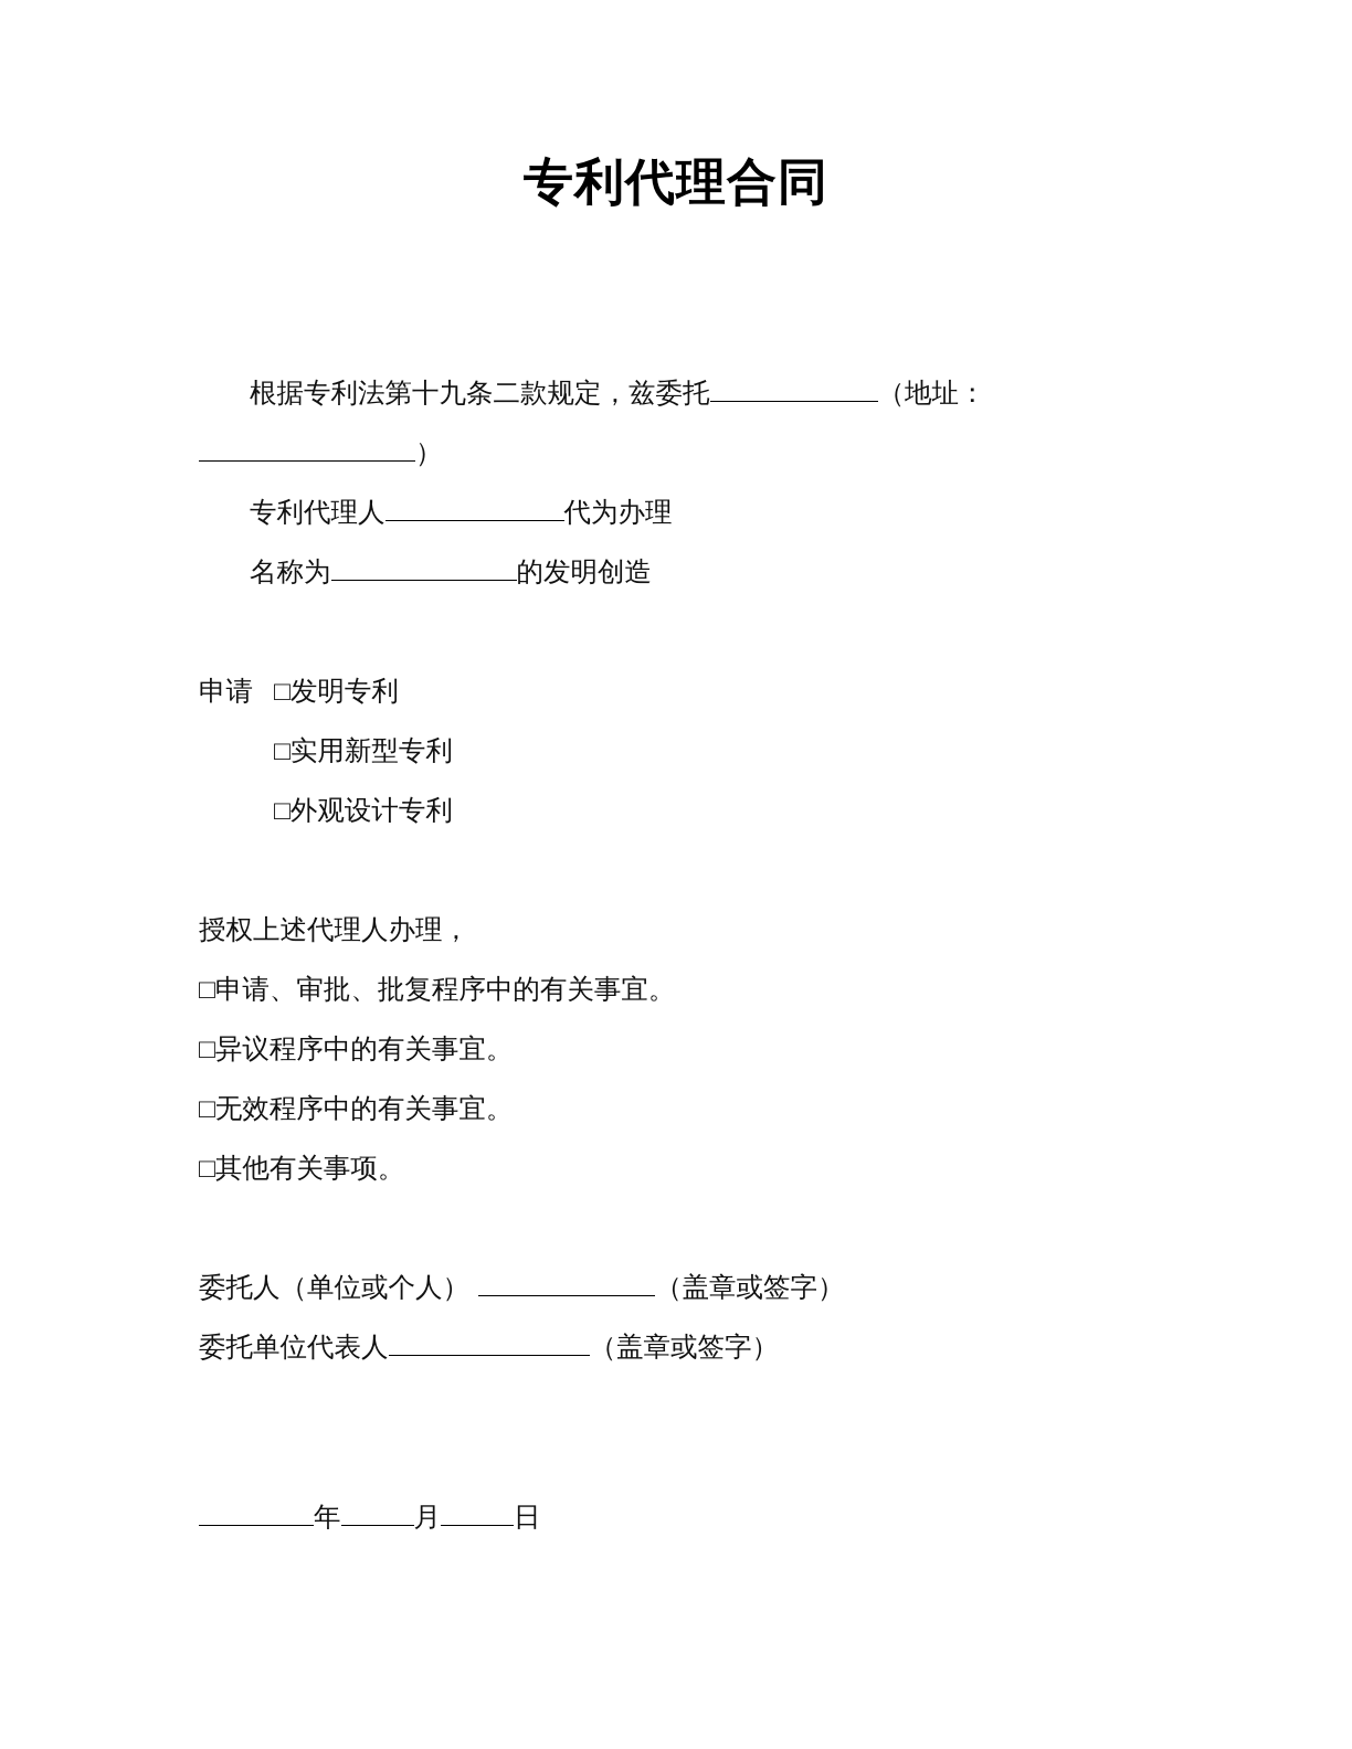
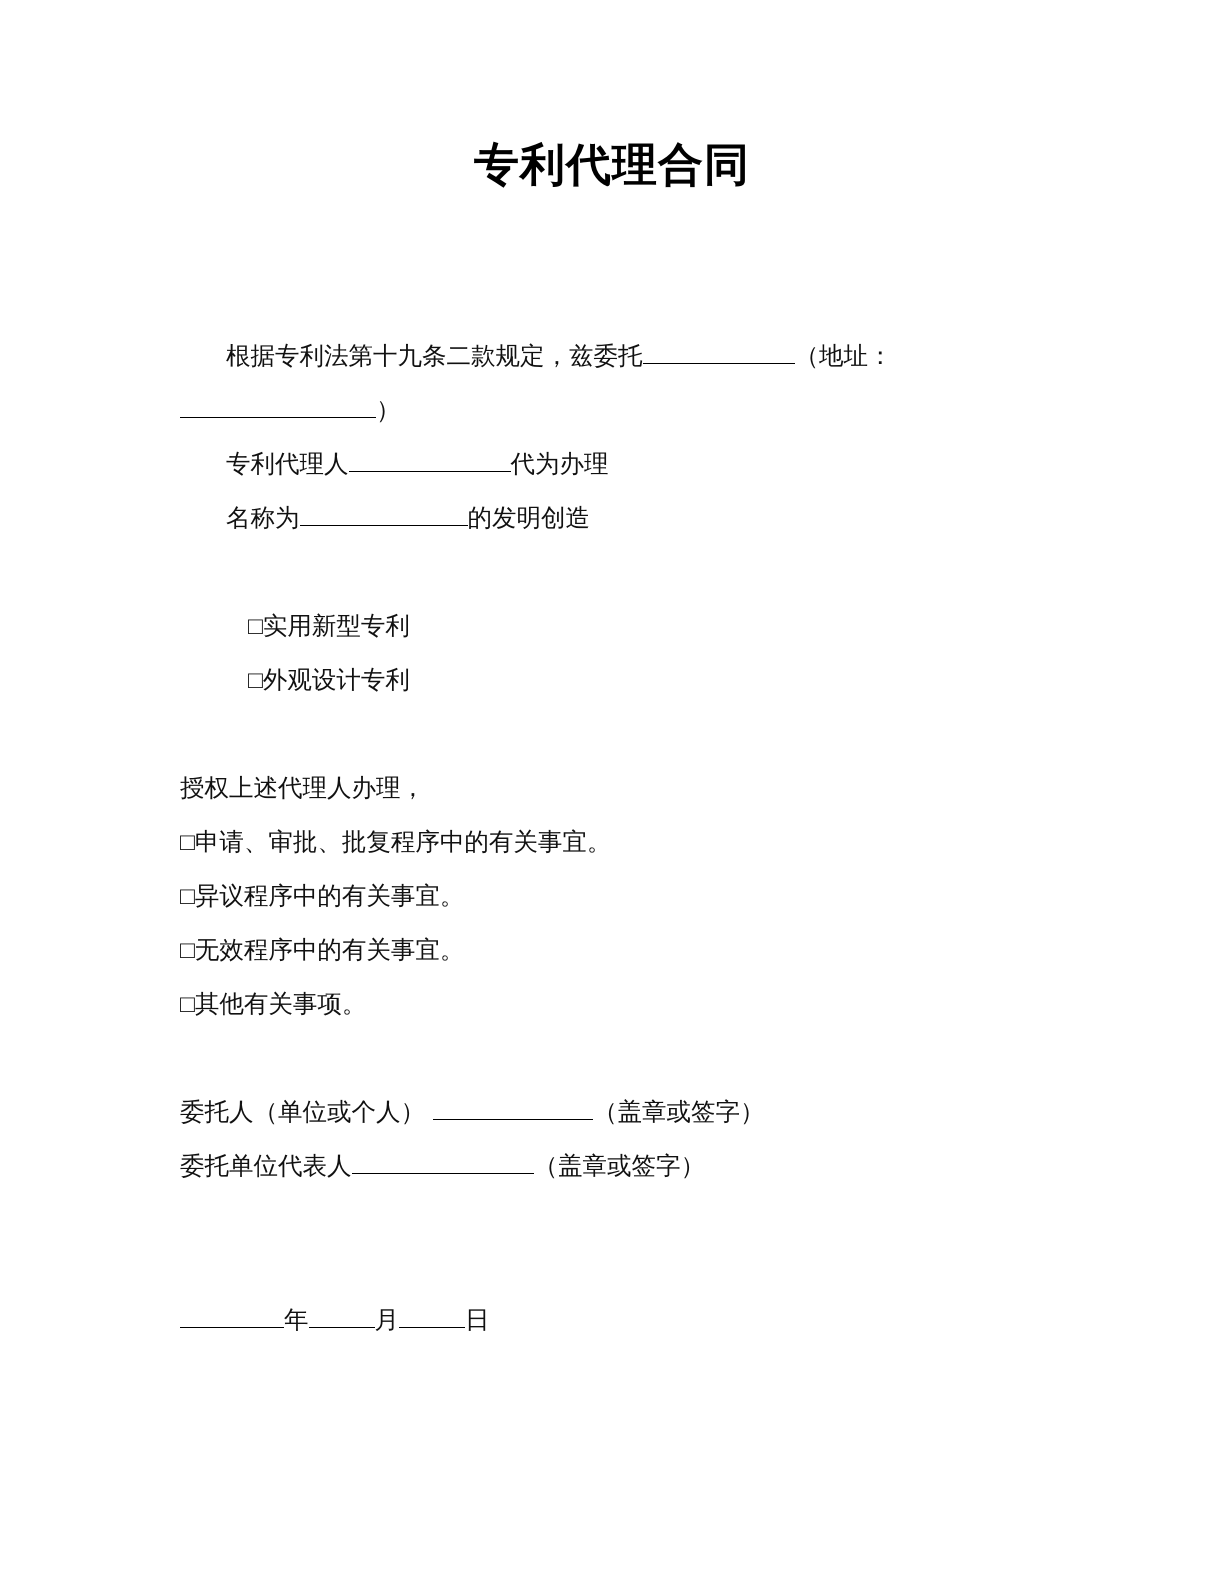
  专利代理合同
  根据专利法第十九条二款规定，兹委托 （地址：）
  专利代理人 代为办理
  名称为 的发明创造
- 申请 □发明专利
  □实用新型专利
  □外观设计专利
  授权上述代理人办理，
  □申请、审批、批复程序中的有关事宜。
  □异议程序中的有关事宜。
  □无效程序中的有关事宜。
  □其他有关事项。
  委托人（单位或个人） （盖章或签字）
  委托单位代表人 （盖章或签字）
  年 月 日
